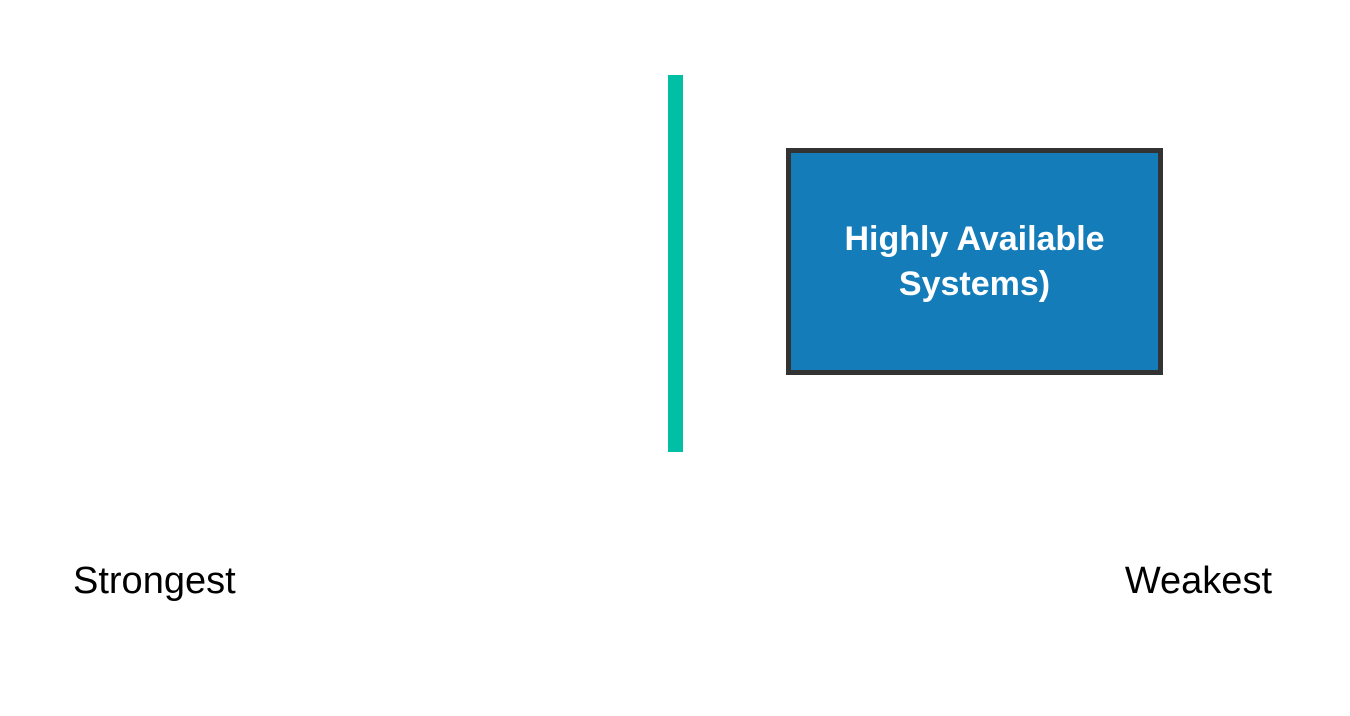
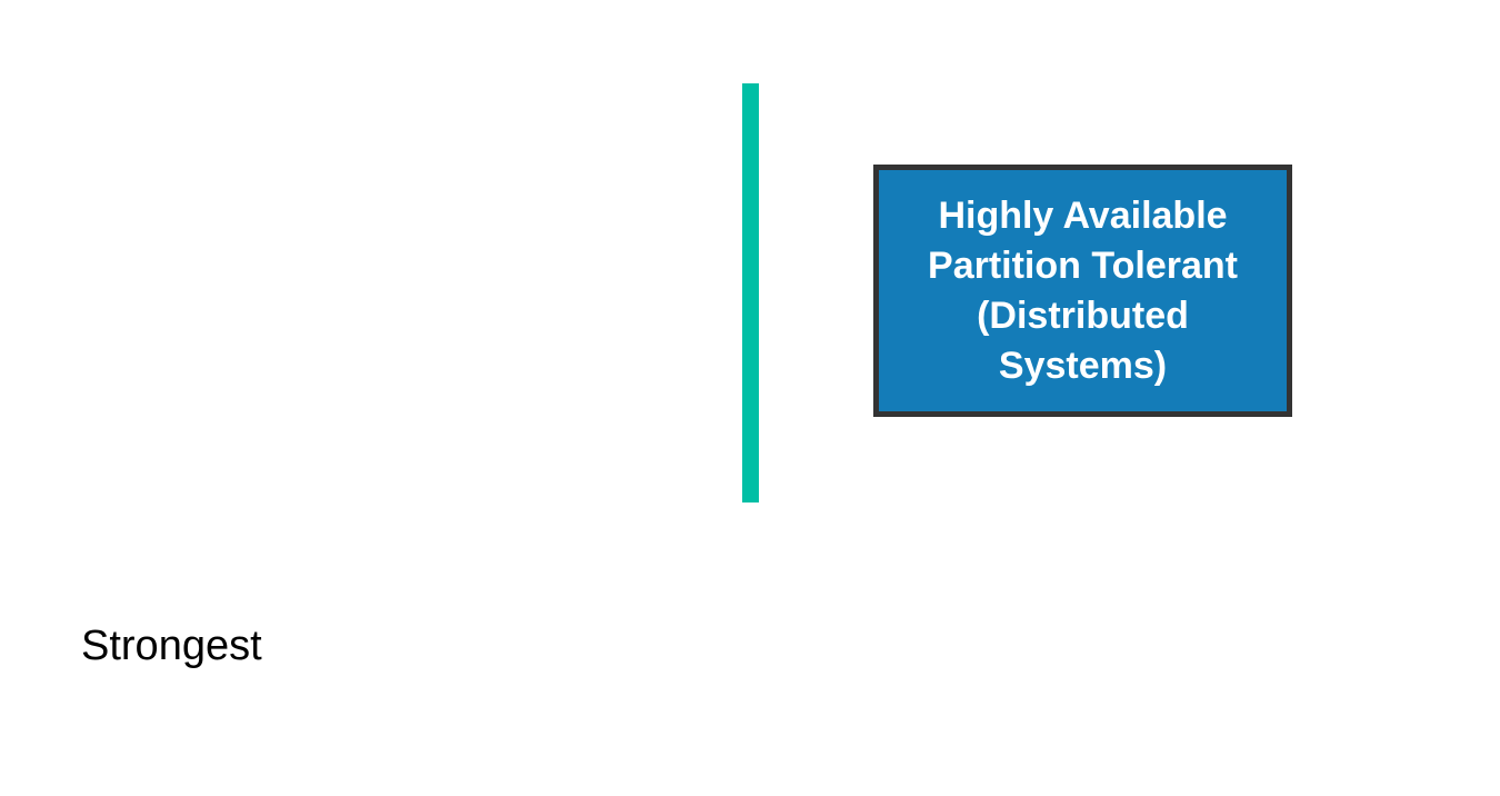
  Highly Available
+ Partition Tolerant
+ (Distributed
  Systems)
  Strongest
- Weakest
